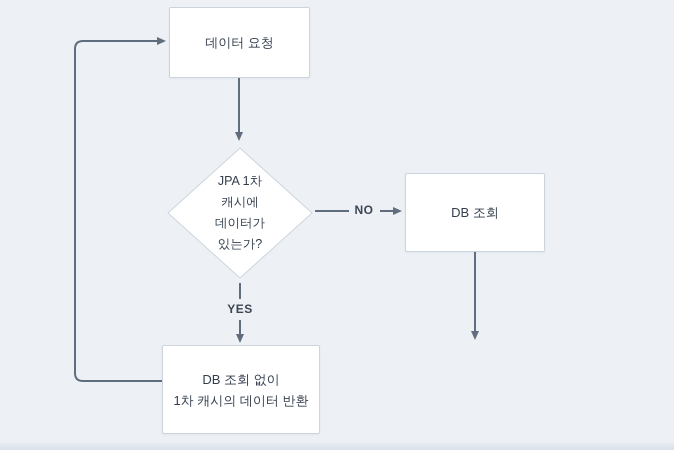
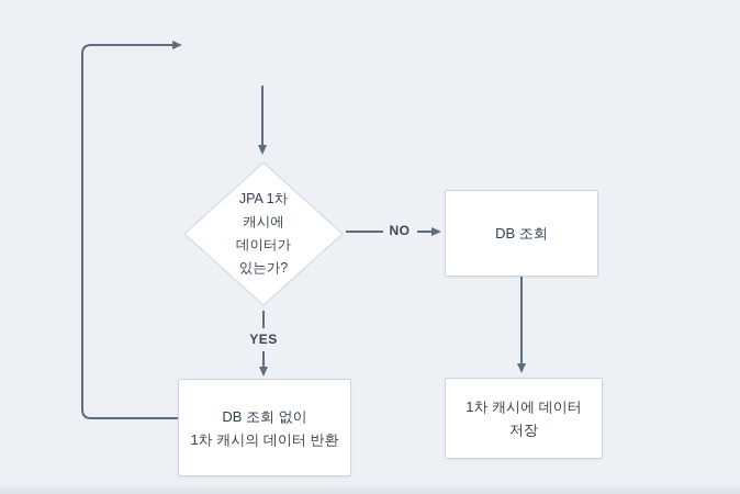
- 데이터 요청
  JPA 1차
  캐시에
  데이터가
  있는가?
  DB 조회
  DB 조회 없이
  1차 캐시의 데이터 반환
+ 1차 캐시에 데이터
+ 저장
  NO
  YES
